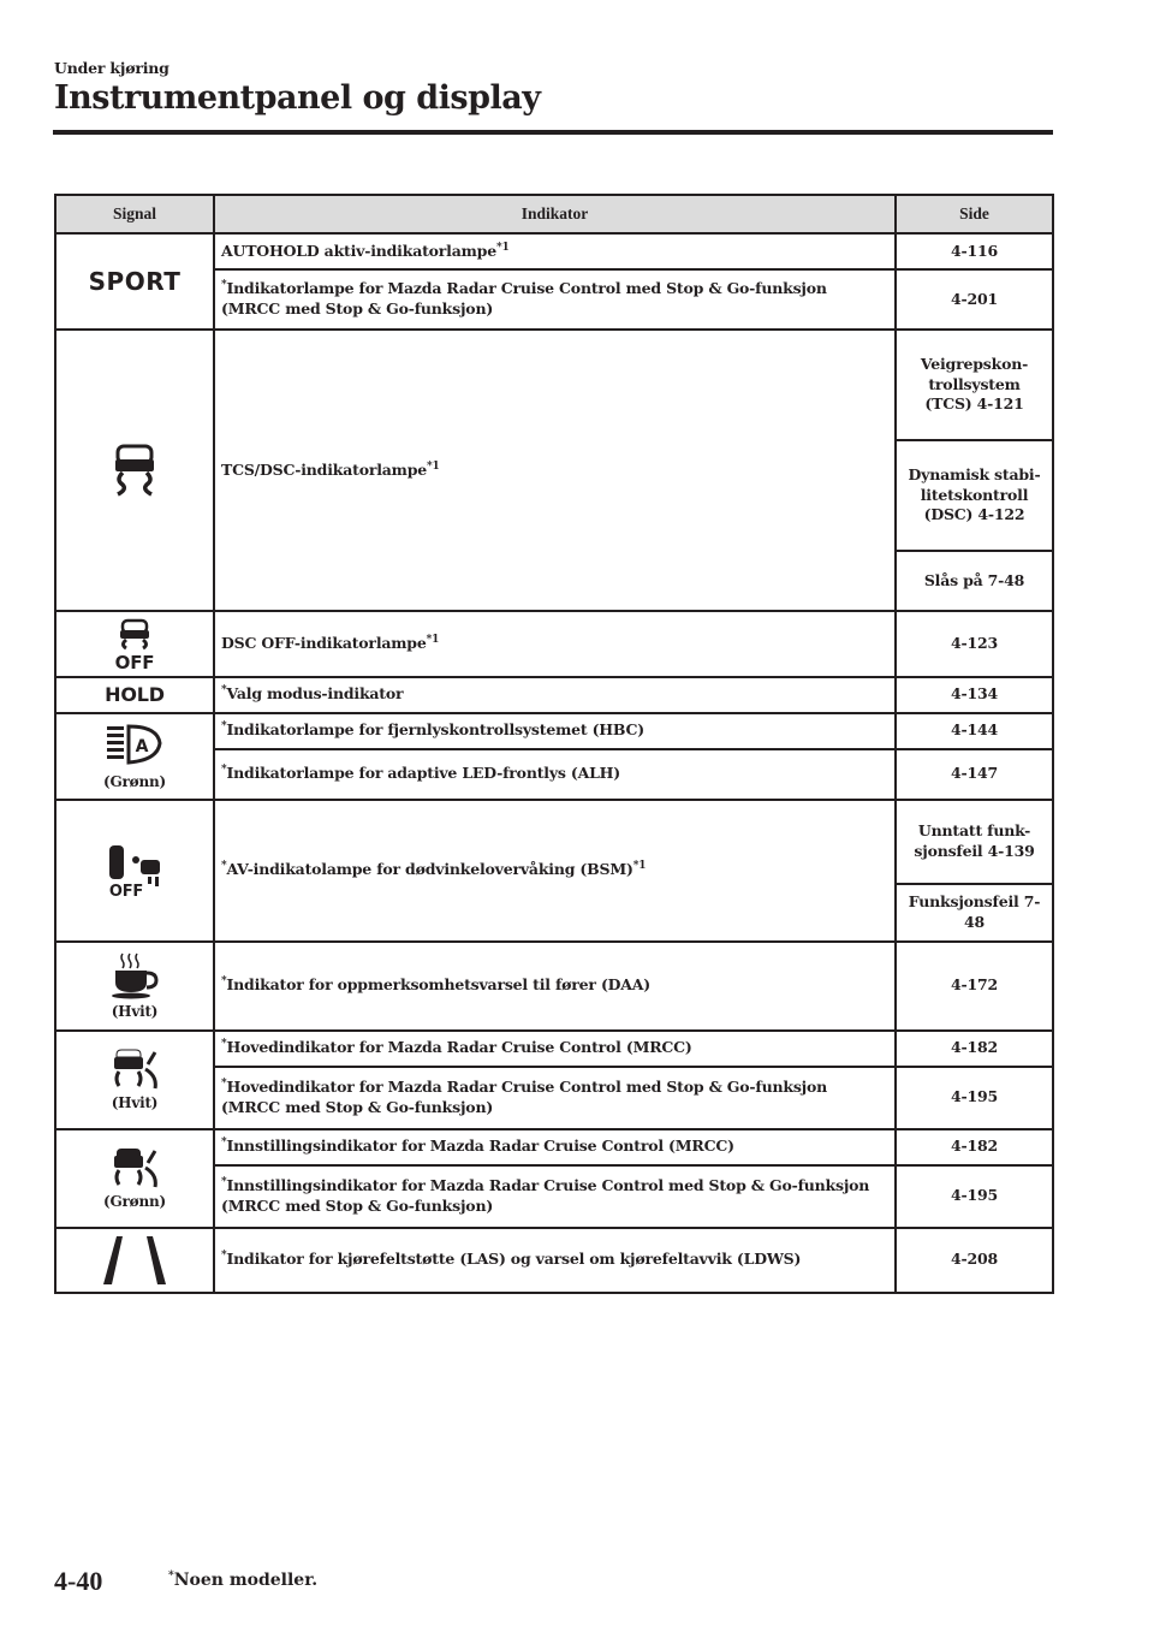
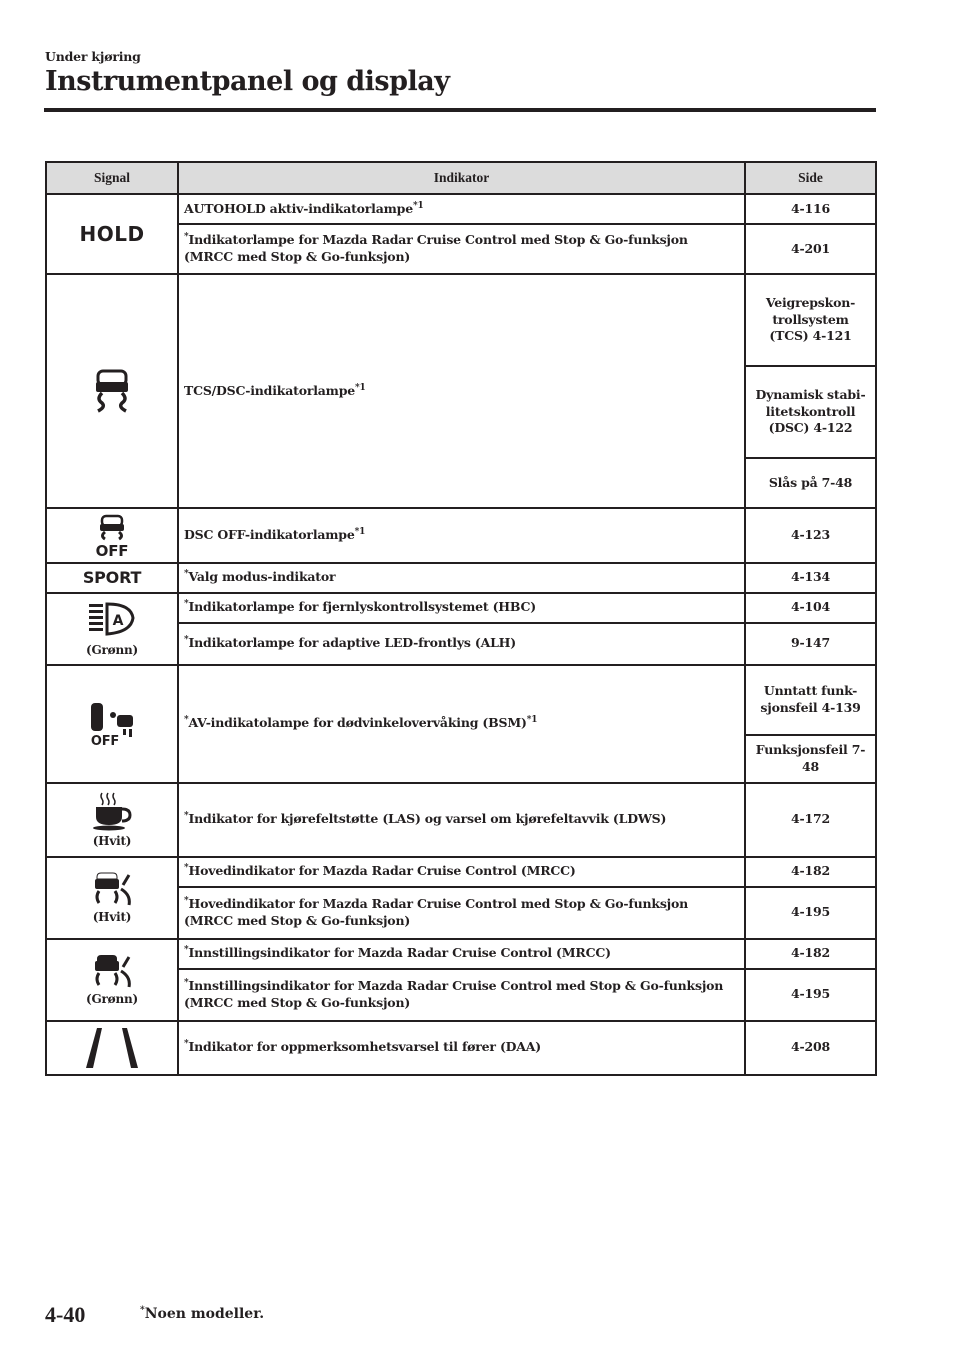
  Under kjøring
  Instrumentpanel og display
  Signal	Indikator	Side
- SPORT	AUTOHOLD aktiv-indikatorlampe*1	4-116
+ HOLD	AUTOHOLD aktiv-indikatorlampe*1	4-116
  *Indikatorlampe for Mazda Radar Cruise Control med Stop & Go-funksjon (MRCC med Stop & Go-funksjon)	4-201
  	TCS/DSC-indikatorlampe*1	Veigrepskon-trollsystem (TCS) 4-121
  Dynamisk stabi-litetskontroll (DSC) 4-122
  Slås på 7-48
  OFF	DSC OFF-indikatorlampe*1	4-123
- HOLD	*Valg modus-indikator	4-134
+ SPORT	*Valg modus-indikator	4-134
- A (Grønn)	*Indikatorlampe for fjernlyskontrollsystemet (HBC)	4-144
+ A (Grønn)	*Indikatorlampe for fjernlyskontrollsystemet (HBC)	4-104
- *Indikatorlampe for adaptive LED-frontlys (ALH)	4-147
+ *Indikatorlampe for adaptive LED-frontlys (ALH)	9-147
  OFF	*AV-indikatolampe for dødvinkelovervåking (BSM)*1	Unntatt funk-sjonsfeil 4-139
  Funksjonsfeil 7-48
- (Hvit)	*Indikator for oppmerksomhetsvarsel til fører (DAA)	4-172
+ (Hvit)	*Indikator for kjørefeltstøtte (LAS) og varsel om kjørefeltavvik (LDWS)	4-172
  (Hvit)	*Hovedindikator for Mazda Radar Cruise Control (MRCC)	4-182
  *Hovedindikator for Mazda Radar Cruise Control med Stop & Go-funksjon (MRCC med Stop & Go-funksjon)	4-195
  (Grønn)	*Innstillingsindikator for Mazda Radar Cruise Control (MRCC)	4-182
  *Innstillingsindikator for Mazda Radar Cruise Control med Stop & Go-funksjon (MRCC med Stop & Go-funksjon)	4-195
- 	*Indikator for kjørefeltstøtte (LAS) og varsel om kjørefeltavvik (LDWS)	4-208
+ 	*Indikator for oppmerksomhetsvarsel til fører (DAA)	4-208
  4-40
  *Noen modeller.
